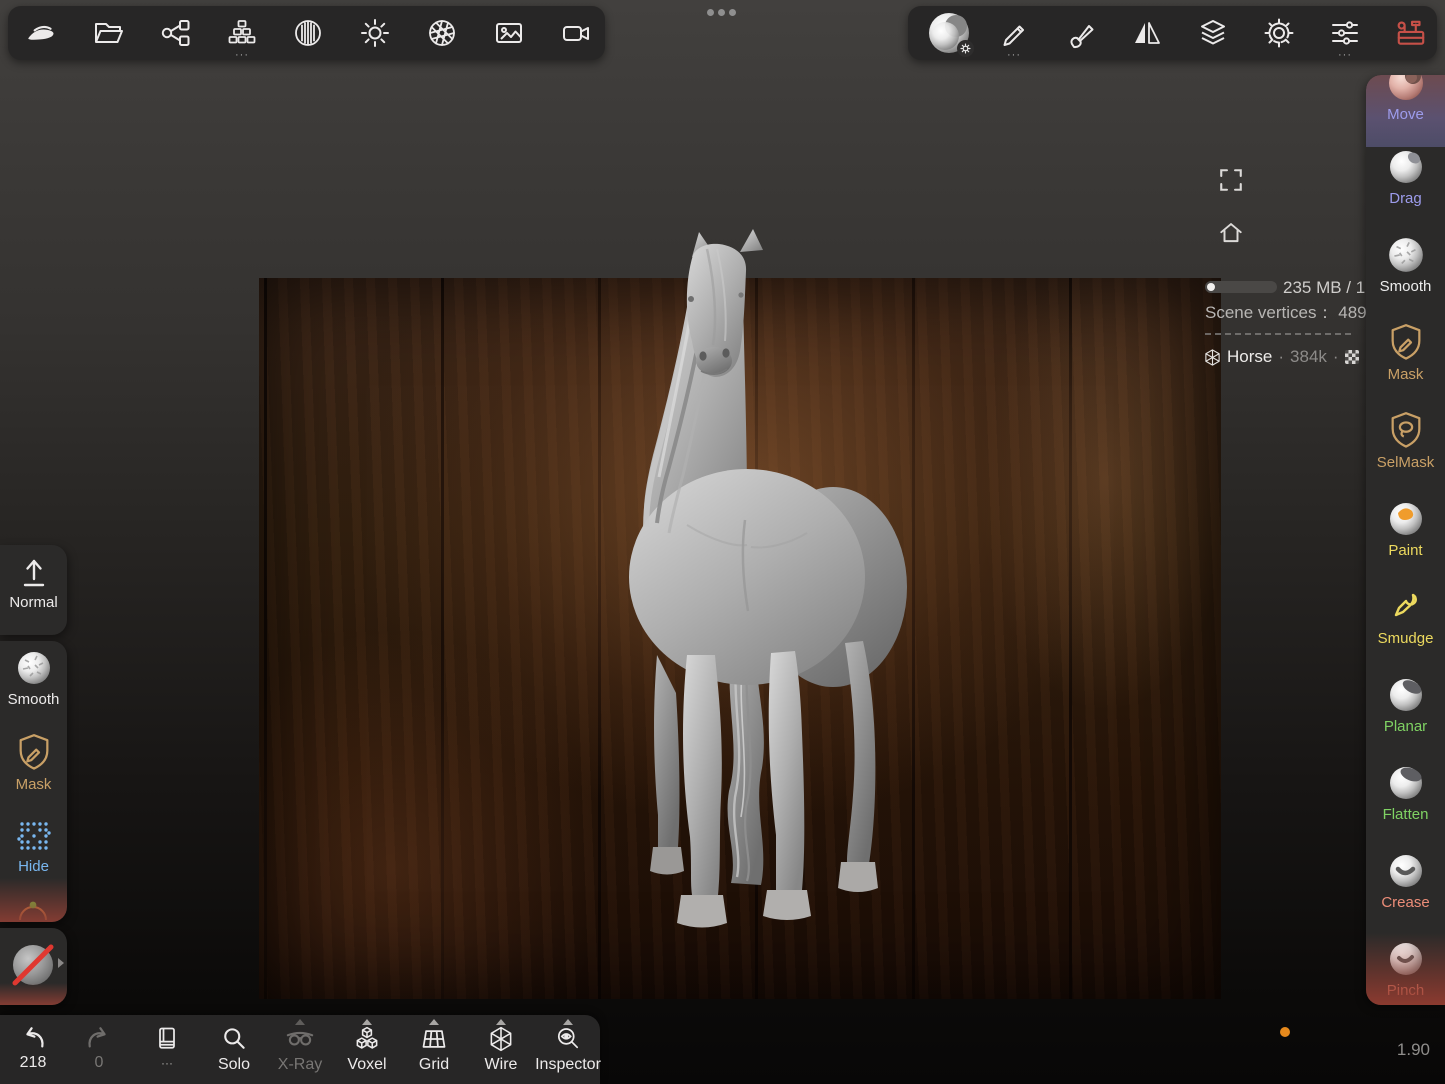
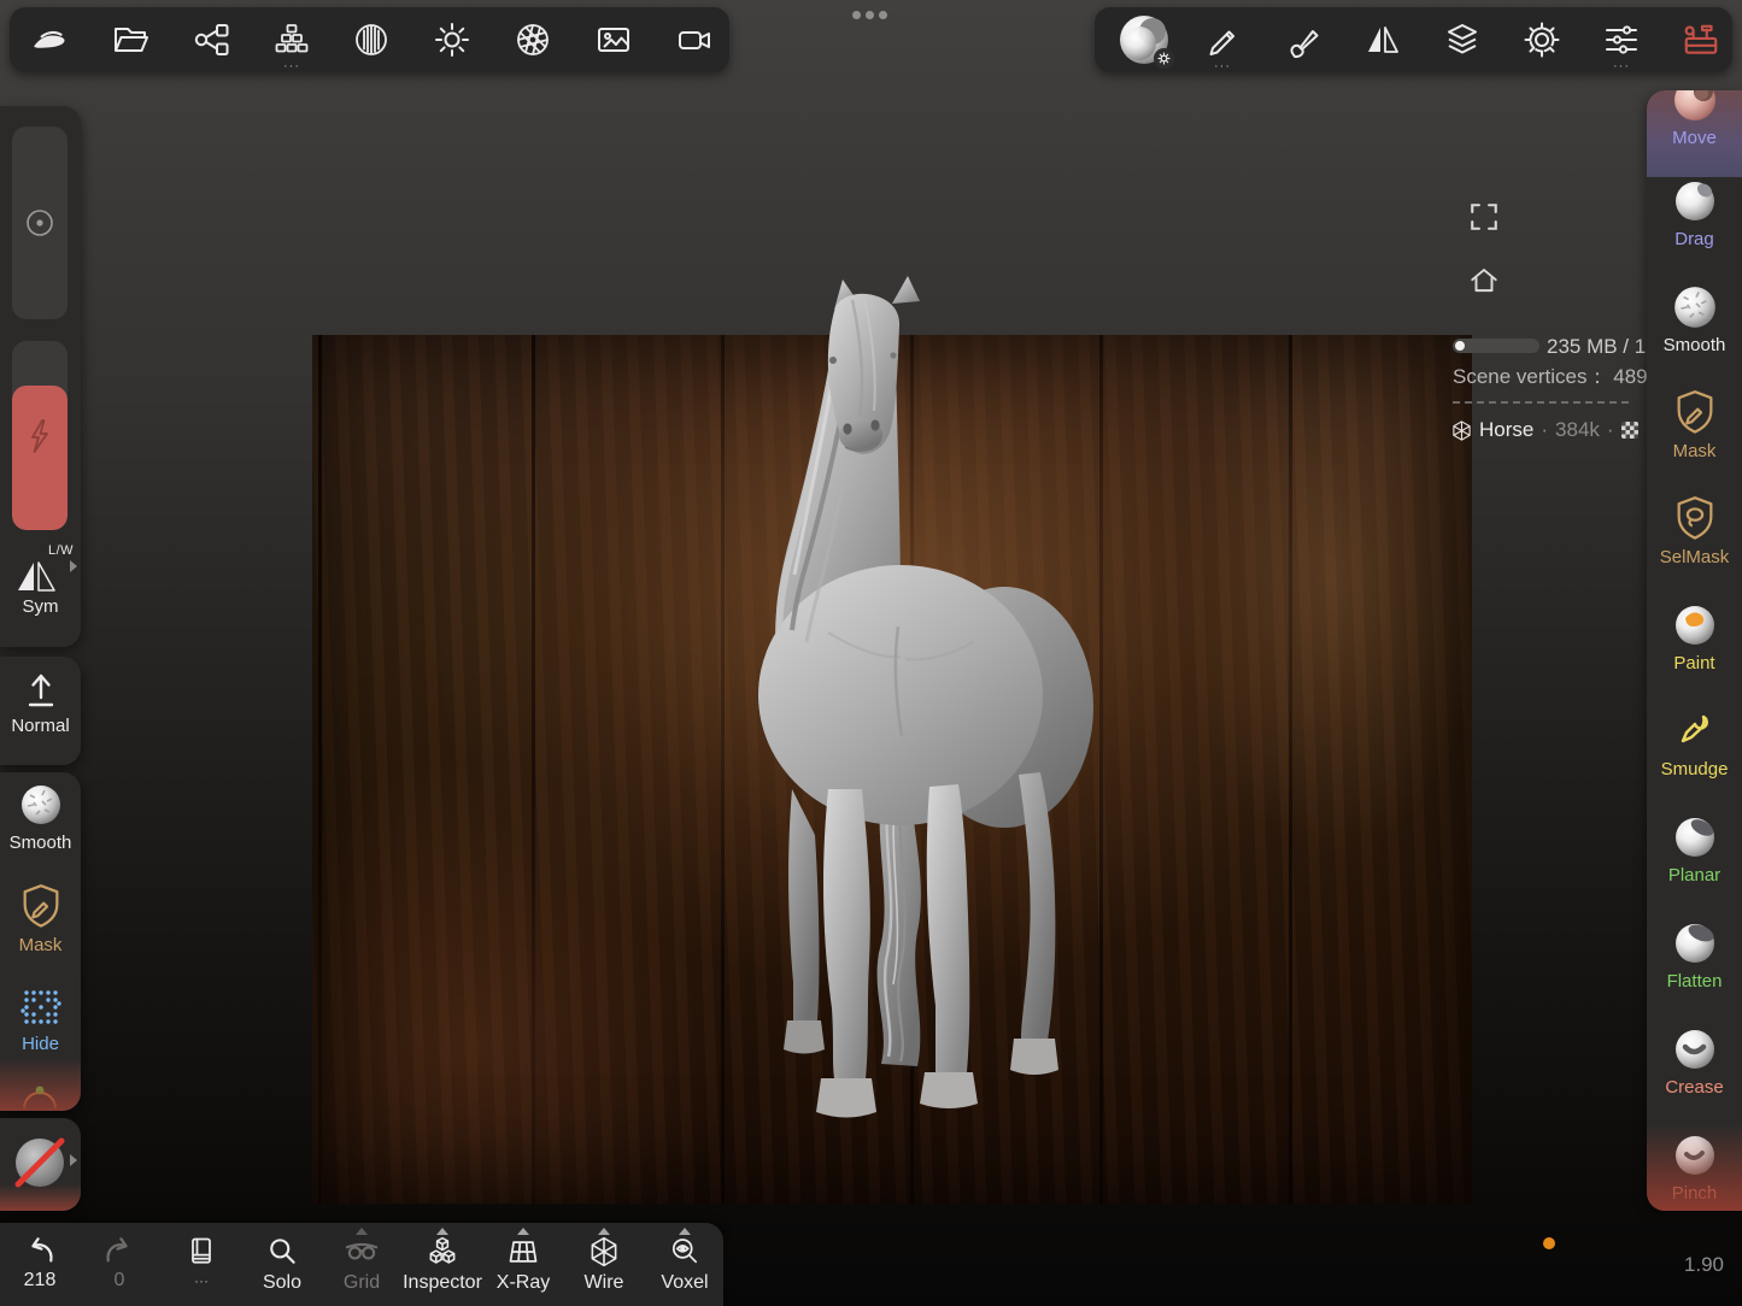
  235 MB / 1
  Scene vertices： 489
  Horse
  ·
  384k
  ·
  ···
  ···
  ···
+ L/W
+ Sym
  Normal
  Smooth
  Mask
  Hide
  Move
  Drag
  Smooth
  Mask
  SelMask
  Paint
  Smudge
  Planar
  Flatten
  Crease
  218
  0
  ···
  Solo
- X-Ray
+ Grid
- Voxel
+ Inspector
- Grid
+ X-Ray
  Wire
- Inspector
+ Voxel
  1.90
